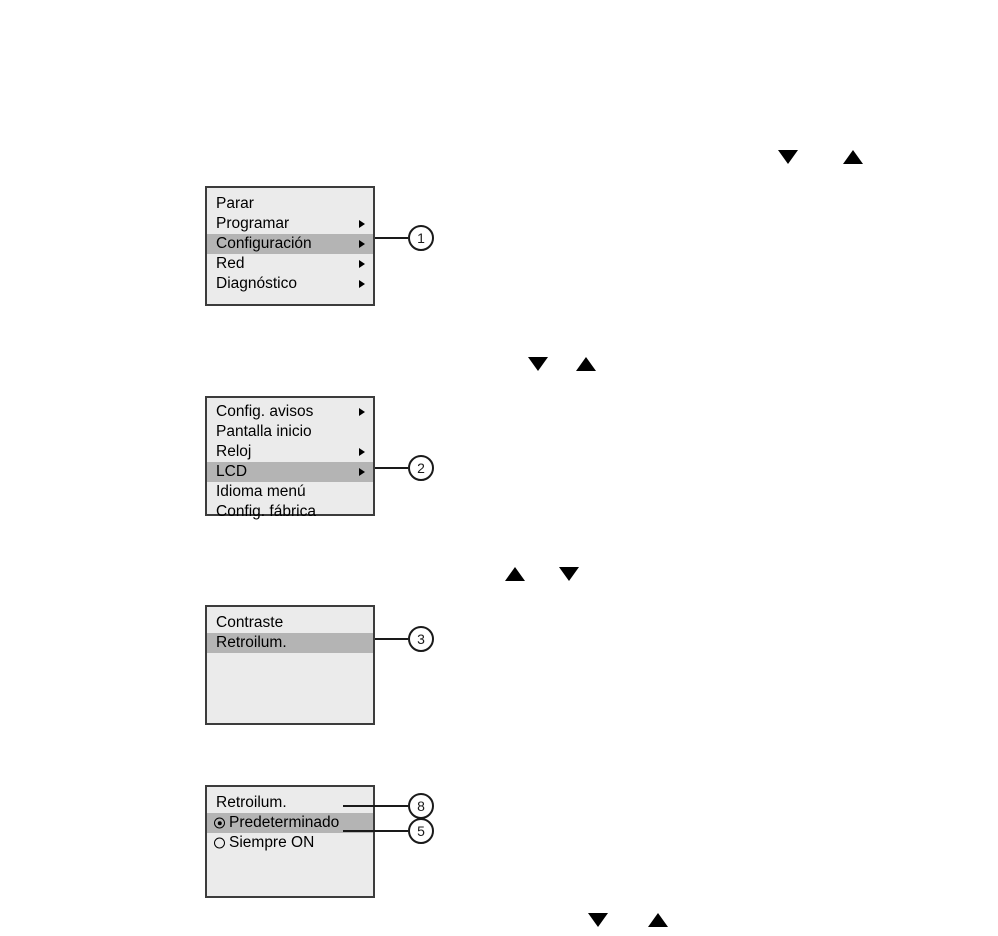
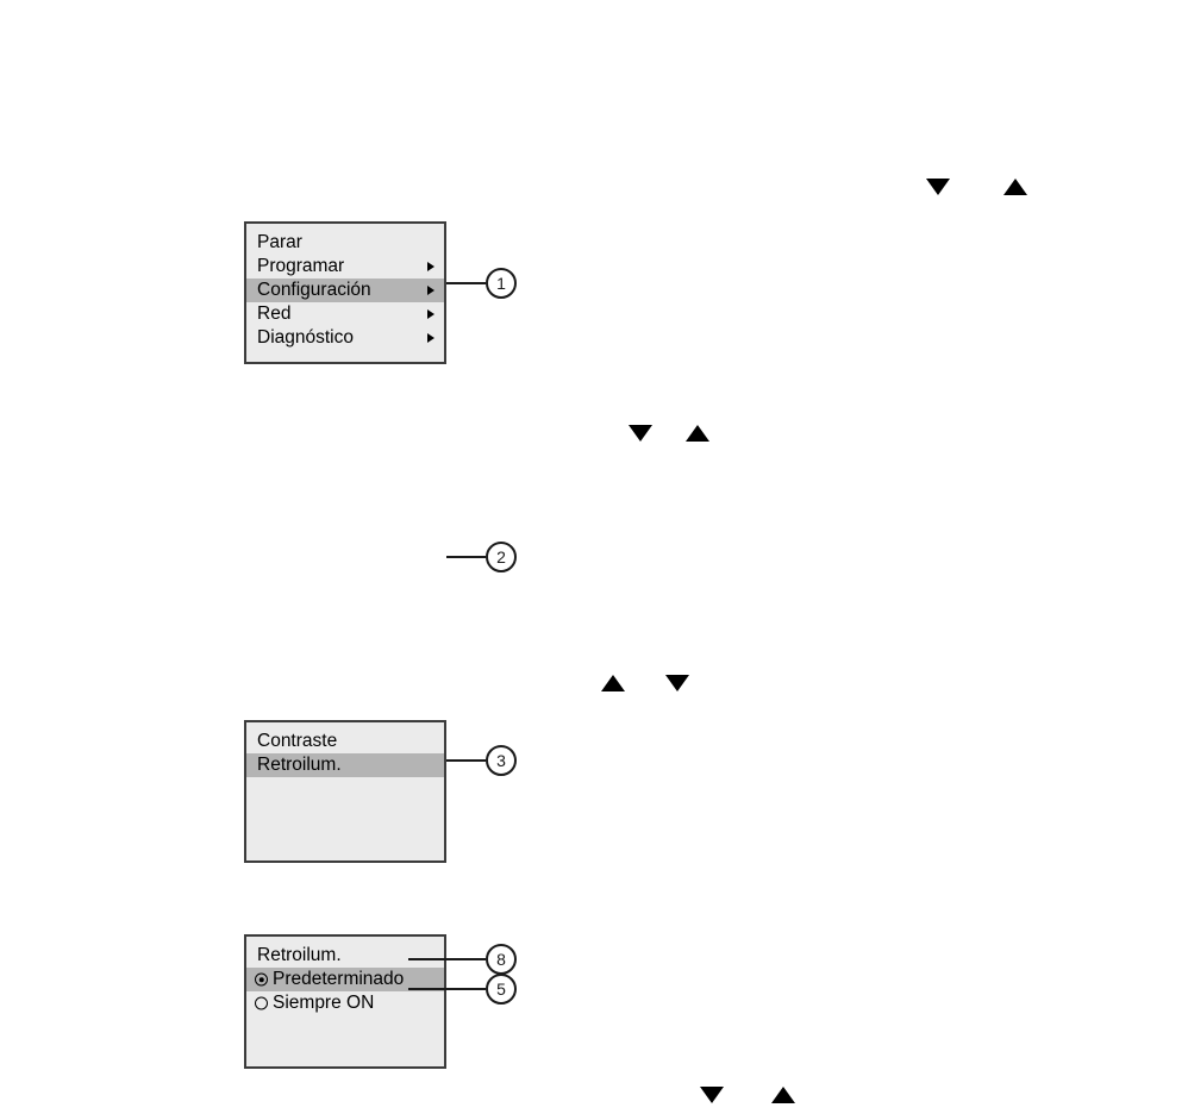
  Parar
  Programar
  Configuración
  Red
  Diagnóstico
- Config. avisos
- Pantalla inicio
- Reloj
- LCD
- Idioma menú
- Config. fábrica
  Contraste
  Retroilum.
  Retroilum.
  Predeterminado
  Siempre ON
  1
  2
  3
  8
  5
